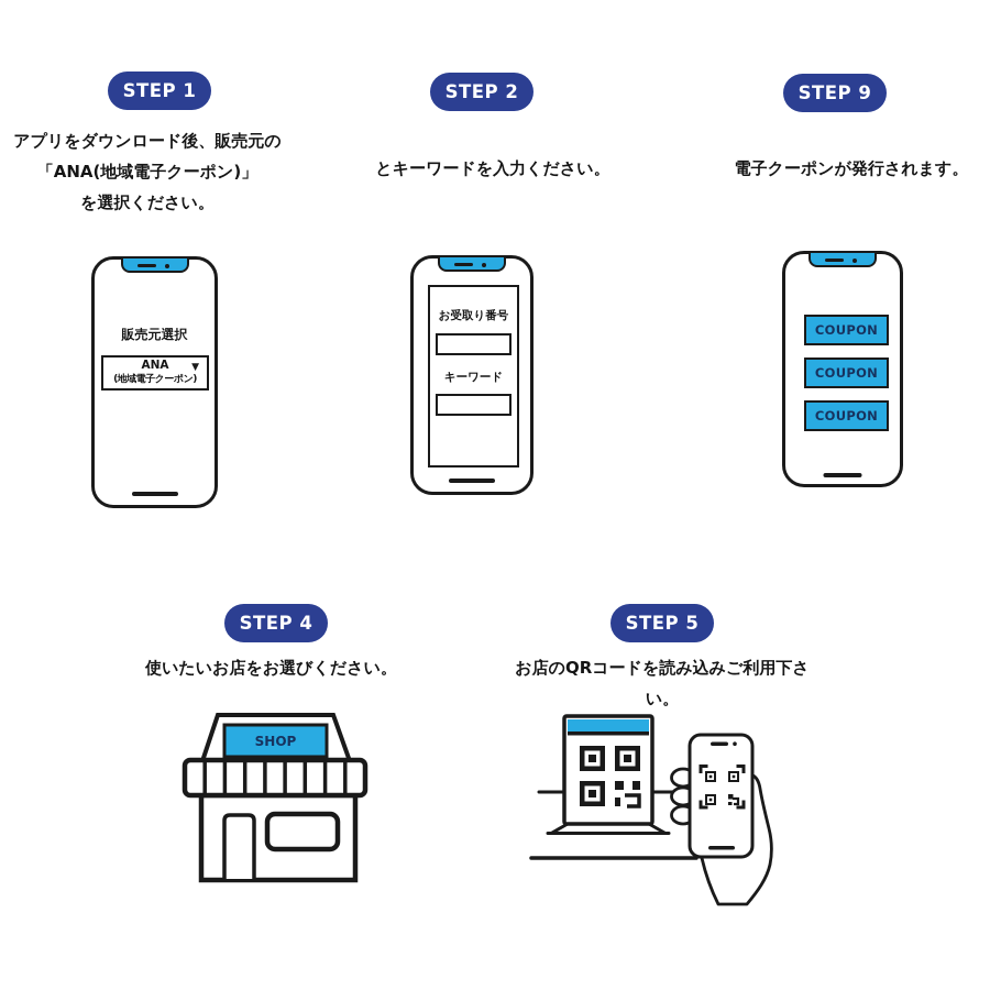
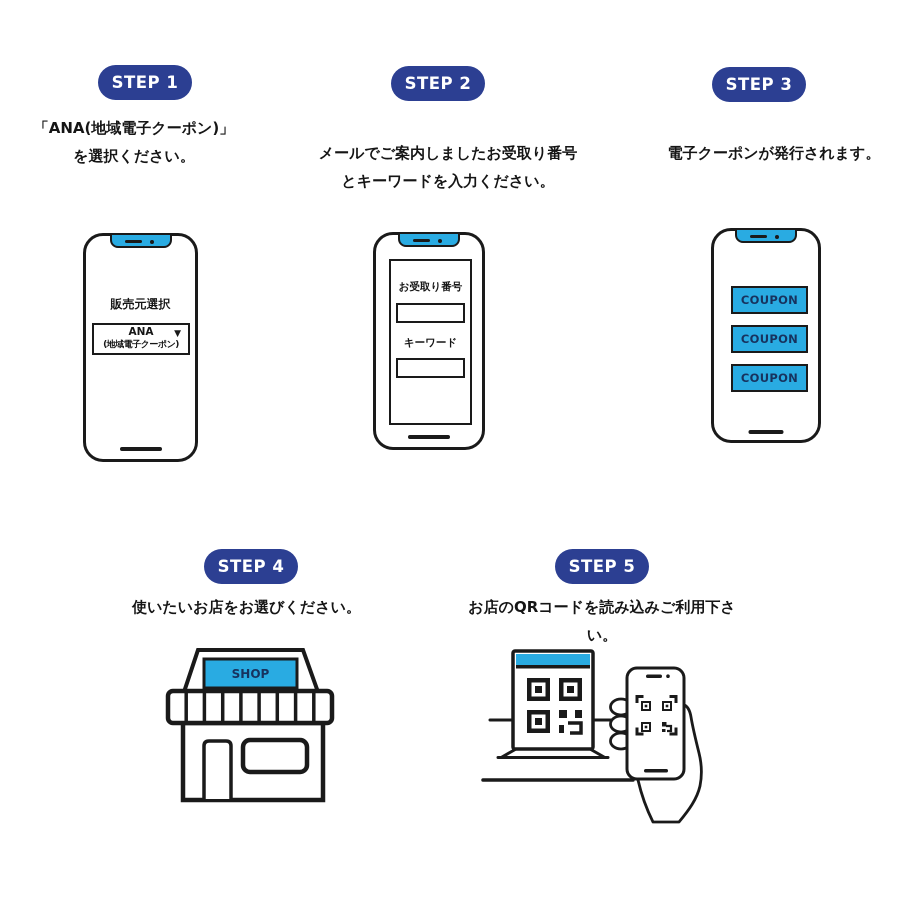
  STEP 1
- アプリをダウンロード後、販売元の
  「ANA(地域電子クーポン)」
  を選択ください。
  販売元選択
  ANA
  ▼
  (地域電子クーポン)
  STEP 2
+ メールでご案内しましたお受取り番号
  とキーワードを入力ください。
  お受取り番号
  キーワード
- STEP 9
+ STEP 3
  電子クーポンが発行されます。
  COUPON
  COUPON
  COUPON
  STEP 4
  使いたいお店をお選びください。
  SHOP
  STEP 5
  お店のQRコードを読み込みご利用下さい。
